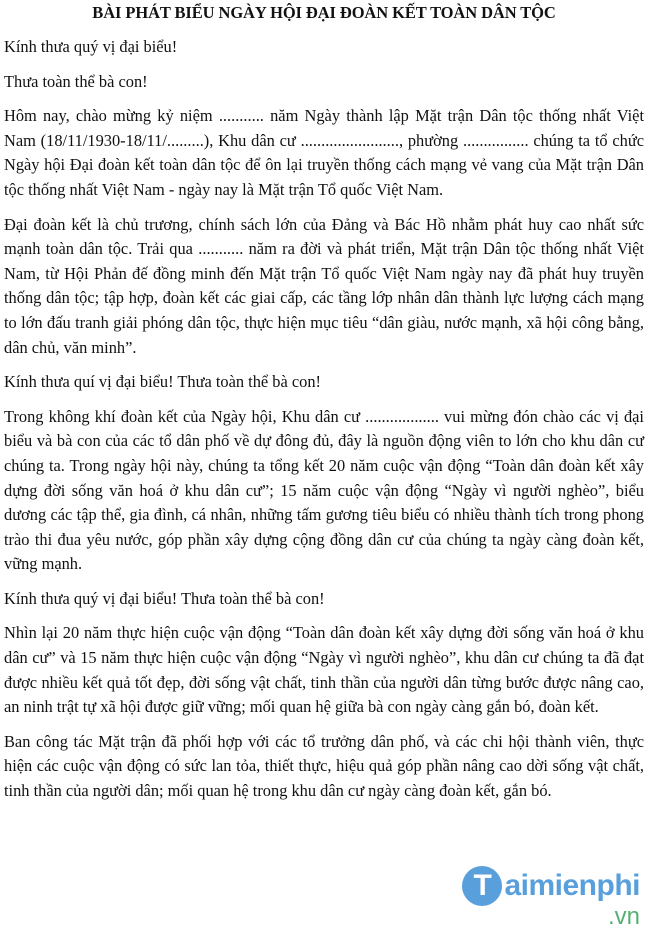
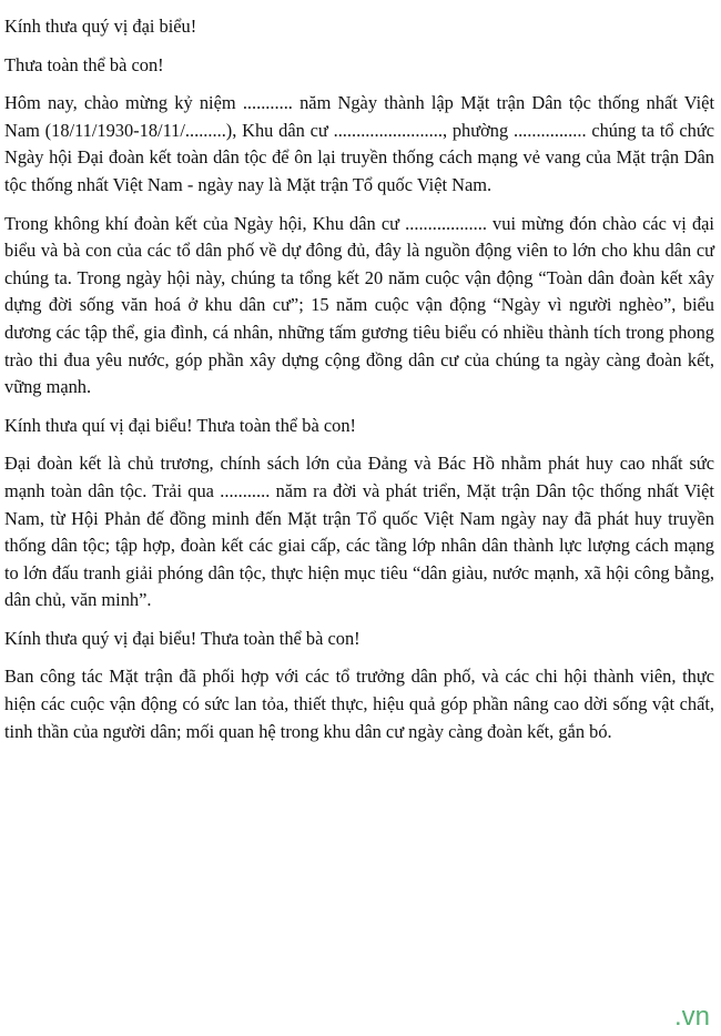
- BÀI PHÁT BIỂU NGÀY HỘI ĐẠI ĐOÀN KẾT TOÀN DÂN TỘC
  Kính thưa quý vị đại biểu!
  Thưa toàn thể bà con!
  Hôm nay, chào mừng kỷ niệm ........... năm Ngày thành lập Mặt trận Dân tộc thống nhất Việt Nam (18/11/1930-18/11/.........), Khu dân cư ........................, phường ................ chúng ta tổ chức Ngày hội Đại đoàn kết toàn dân tộc để ôn lại truyền thống cách mạng vẻ vang của Mặt trận Dân tộc thống nhất Việt Nam - ngày nay là Mặt trận Tổ quốc Việt Nam.
- Đại đoàn kết là chủ trương, chính sách lớn của Đảng và Bác Hồ nhằm phát huy cao nhất sức mạnh toàn dân tộc. Trải qua ........... năm ra đời và phát triển, Mặt trận Dân tộc thống nhất Việt Nam, từ Hội Phản đế đồng minh đến Mặt trận Tổ quốc Việt Nam ngày nay đã phát huy truyền thống dân tộc; tập hợp, đoàn kết các giai cấp, các tầng lớp nhân dân thành lực lượng cách mạng to lớn đấu tranh giải phóng dân tộc, thực hiện mục tiêu “dân giàu, nước mạnh, xã hội công bằng, dân chủ, văn minh”.
+ Trong không khí đoàn kết của Ngày hội, Khu dân cư .................. vui mừng đón chào các vị đại biểu và bà con của các tổ dân phố về dự đông đủ, đây là nguồn động viên to lớn cho khu dân cư chúng ta. Trong ngày hội này, chúng ta tổng kết 20 năm cuộc vận động “Toàn dân đoàn kết xây dựng đời sống văn hoá ở khu dân cư”; 15 năm cuộc vận động “Ngày vì người nghèo”, biểu dương các tập thể, gia đình, cá nhân, những tấm gương tiêu biểu có nhiều thành tích trong phong trào thi đua yêu nước, góp phần xây dựng cộng đồng dân cư của chúng ta ngày càng đoàn kết, vững mạnh.
  Kính thưa quí vị đại biểu! Thưa toàn thể bà con!
- Trong không khí đoàn kết của Ngày hội, Khu dân cư .................. vui mừng đón chào các vị đại biểu và bà con của các tổ dân phố về dự đông đủ, đây là nguồn động viên to lớn cho khu dân cư chúng ta. Trong ngày hội này, chúng ta tổng kết 20 năm cuộc vận động “Toàn dân đoàn kết xây dựng đời sống văn hoá ở khu dân cư”; 15 năm cuộc vận động “Ngày vì người nghèo”, biểu dương các tập thể, gia đình, cá nhân, những tấm gương tiêu biểu có nhiều thành tích trong phong trào thi đua yêu nước, góp phần xây dựng cộng đồng dân cư của chúng ta ngày càng đoàn kết, vững mạnh.
+ Đại đoàn kết là chủ trương, chính sách lớn của Đảng và Bác Hồ nhằm phát huy cao nhất sức mạnh toàn dân tộc. Trải qua ........... năm ra đời và phát triển, Mặt trận Dân tộc thống nhất Việt Nam, từ Hội Phản đế đồng minh đến Mặt trận Tổ quốc Việt Nam ngày nay đã phát huy truyền thống dân tộc; tập hợp, đoàn kết các giai cấp, các tầng lớp nhân dân thành lực lượng cách mạng to lớn đấu tranh giải phóng dân tộc, thực hiện mục tiêu “dân giàu, nước mạnh, xã hội công bằng, dân chủ, văn minh”.
  Kính thưa quý vị đại biểu! Thưa toàn thể bà con!
- Nhìn lại 20 năm thực hiện cuộc vận động “Toàn dân đoàn kết xây dựng đời sống văn hoá ở khu dân cư” và 15 năm thực hiện cuộc vận động “Ngày vì người nghèo”, khu dân cư chúng ta đã đạt được nhiều kết quả tốt đẹp, đời sống vật chất, tinh thần của người dân từng bước được nâng cao, an ninh trật tự xã hội được giữ vững; mối quan hệ giữa bà con ngày càng gắn bó, đoàn kết.
  Ban công tác Mặt trận đã phối hợp với các tổ trưởng dân phố, và các chi hội thành viên, thực hiện các cuộc vận động có sức lan tỏa, thiết thực, hiệu quả góp phần nâng cao dời sống vật chất, tinh thần của người dân; mối quan hệ trong khu dân cư ngày càng đoàn kết, gắn bó.
- T
- aimienphi
  .vn
